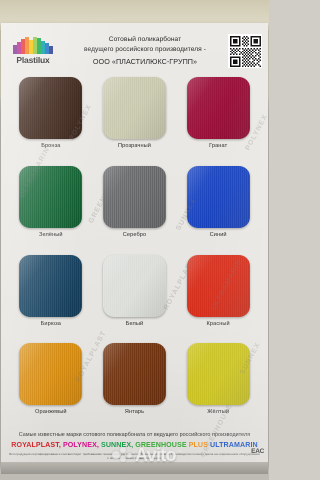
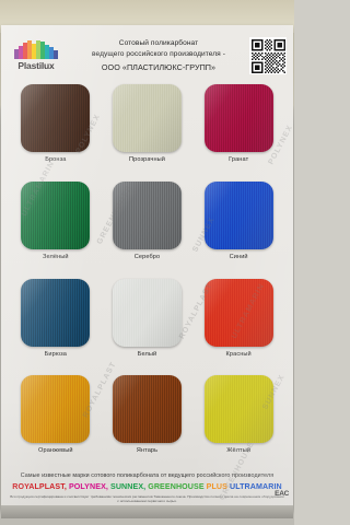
- Avito
